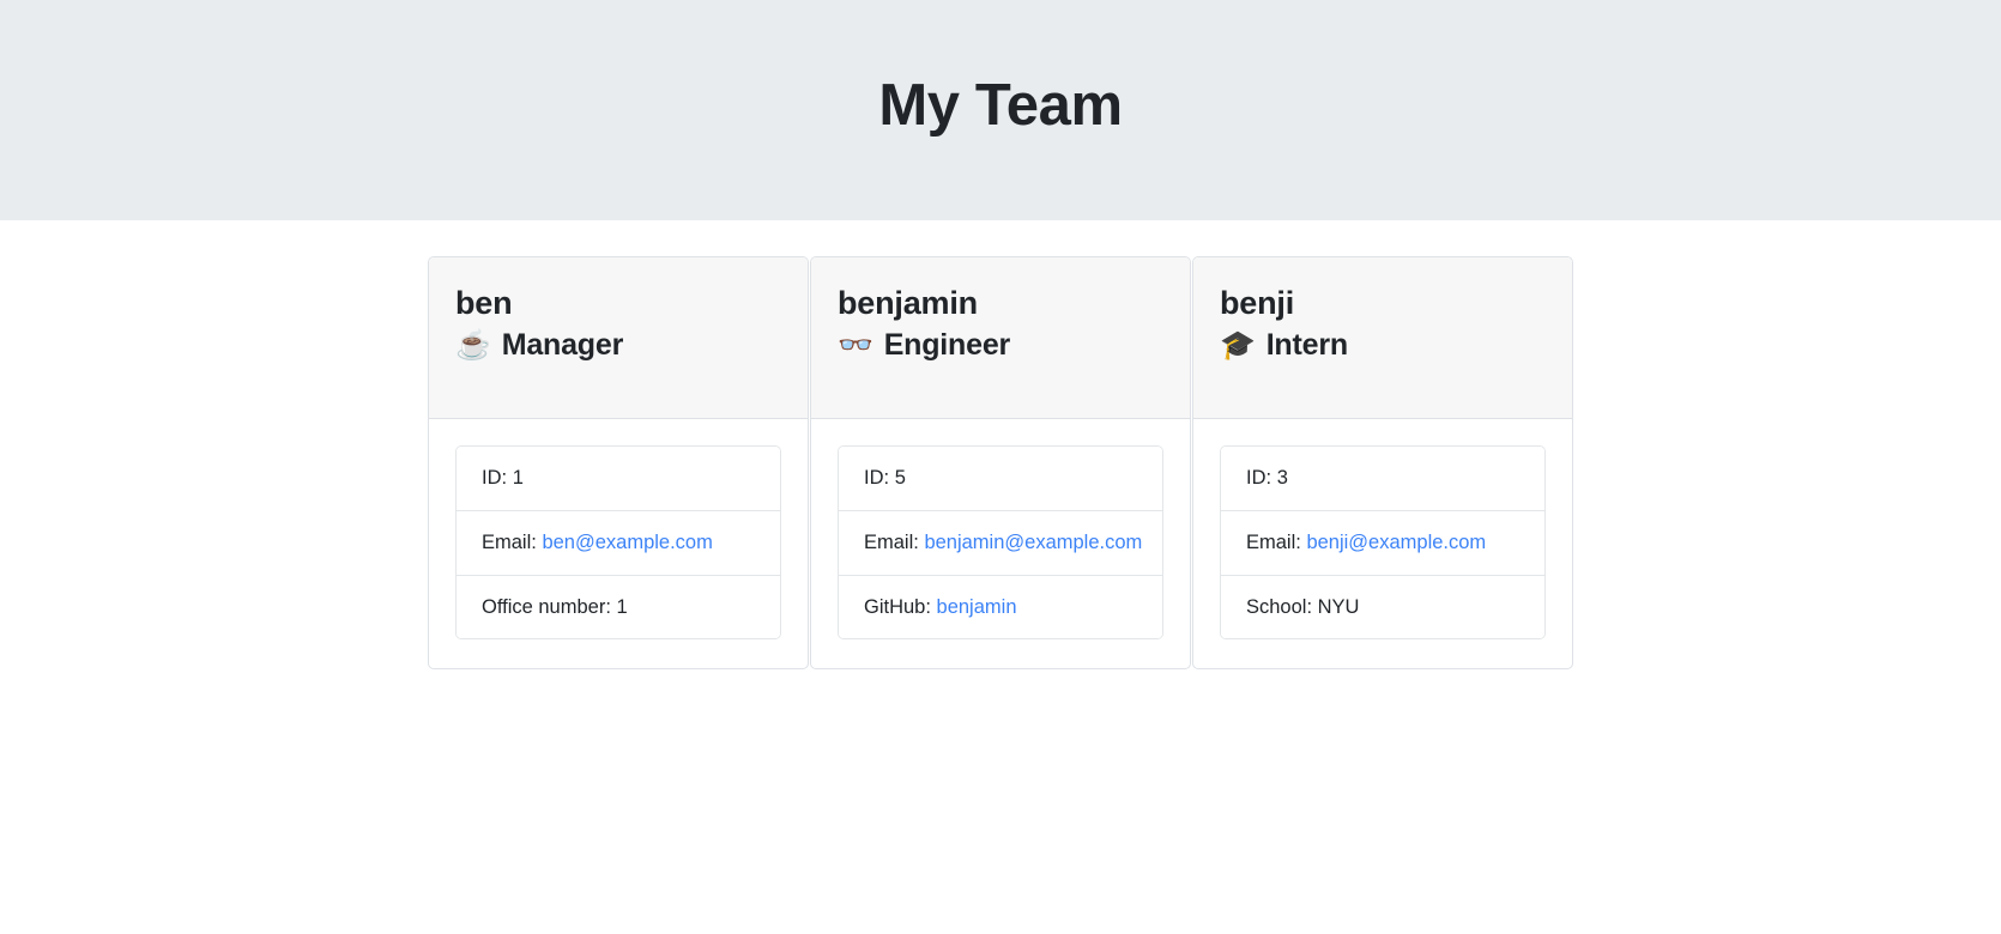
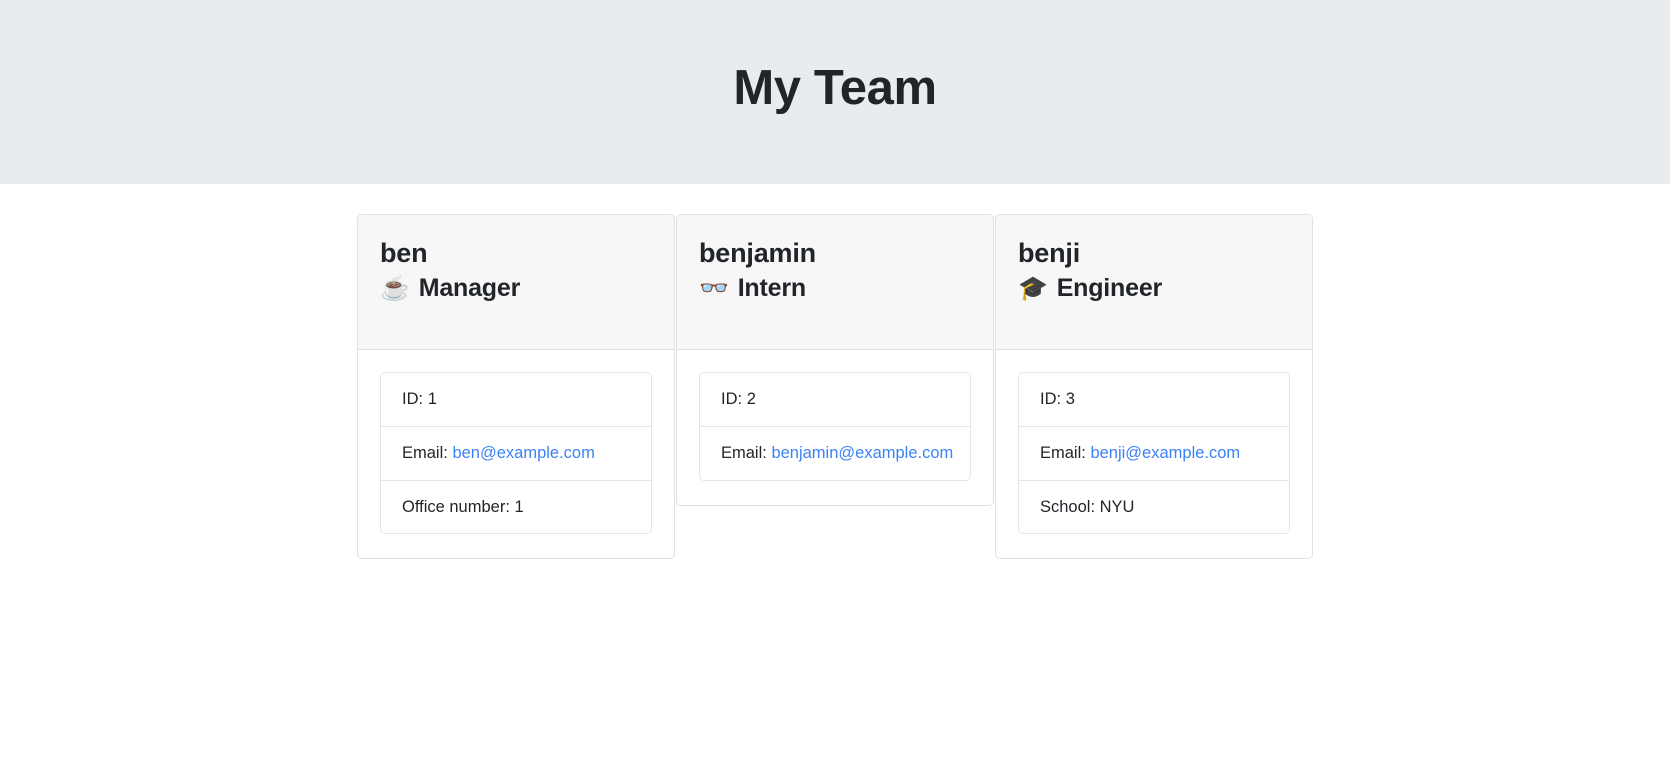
  My Team
  ben
  ☕
  Manager
  ID: 1
  Email: ben@example.com
  Office number: 1
  benjamin
  👓
- Engineer
+ Intern
- ID: 5
+ ID: 2
  Email: benjamin@example.com
- GitHub: benjamin
  benji
  🎓
- Intern
+ Engineer
  ID: 3
  Email: benji@example.com
  School: NYU
